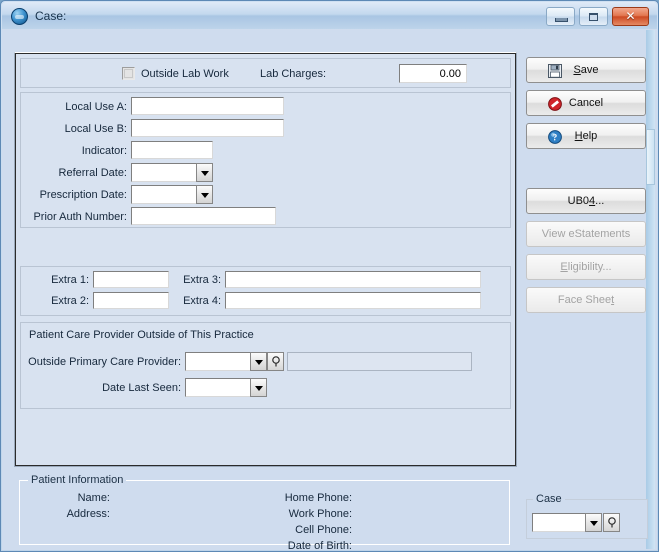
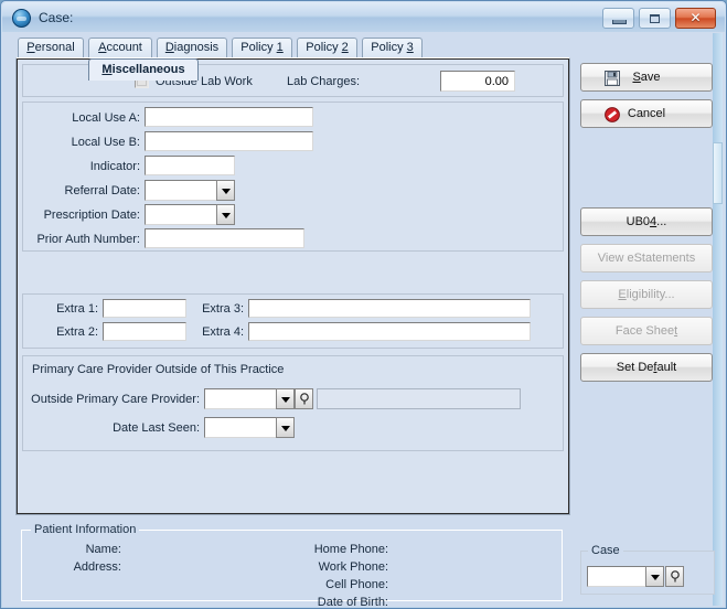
  Case:
  ✕
+ Personal
+ Account
+ Diagnosis
+ Policy 1
+ Policy 2
+ Policy 3
+ Miscellaneous
  Outside Lab Work
  Lab Charges:
  0.00
  Local Use A:
  Local Use B:
  Indicator:
  Referral Date:
  Prescription Date:
  Prior Auth Number:
  Extra 1:
  Extra 2:
  Extra 3:
  Extra 4:
- Patient Care Provider Outside of This Practice
+ Primary Care Provider Outside of This Practice
  Outside Primary Care Provider:
  Date Last Seen:
  Patient Information
  Name:
  Address:
  Home Phone:
  Work Phone:
  Cell Phone:
  Date of Birth:
  Save
  Cancel
- ?
- Help
  UB04...
  View eStatements
  Eligibility...
  Face Sheet
+ Set Default
  Case
